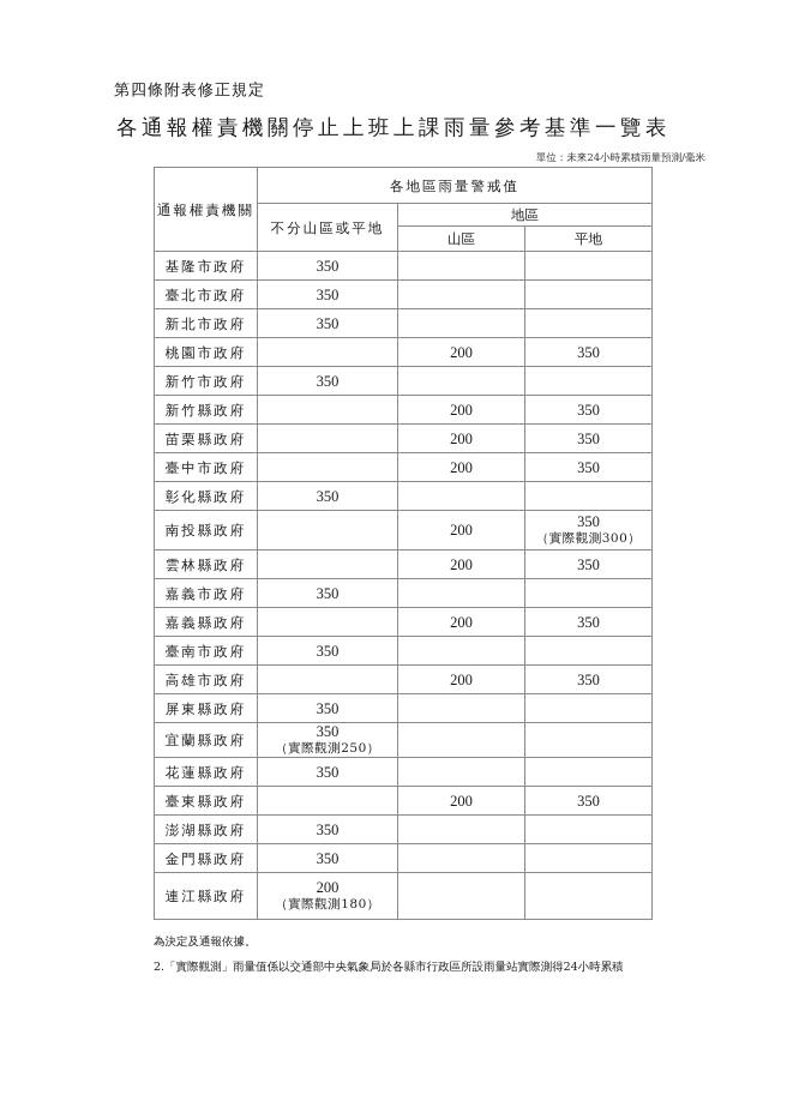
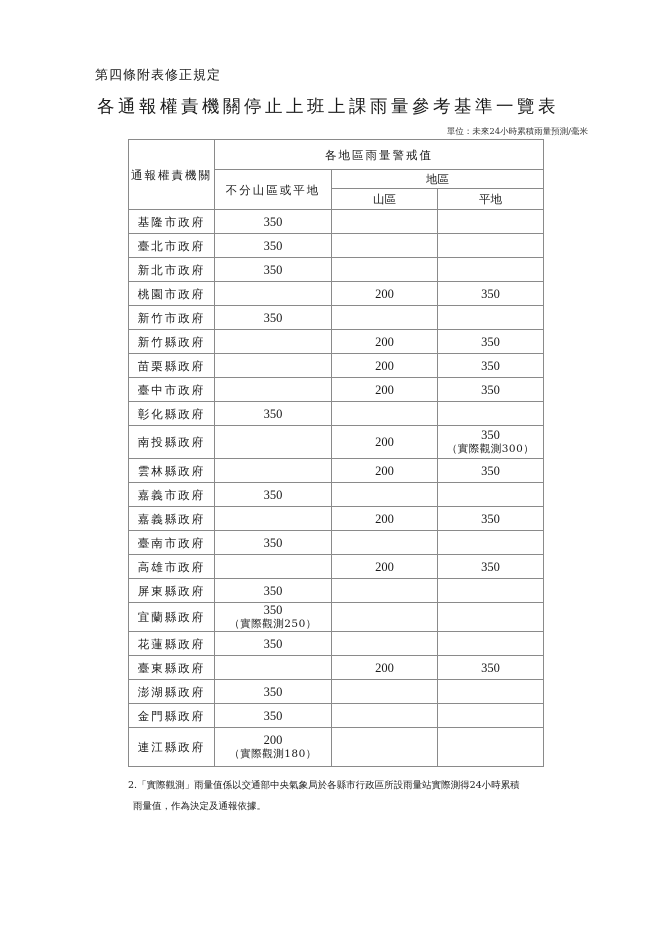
  第四條附表修正規定
  各通報權責機關停止上班上課雨量參考基準一覽表
  單位：未來24小時累積雨量預測/毫米
  通報權責機關	各地區雨量警戒值
  不分山區或平地	地區
  山區	平地
  基隆市政府	350
  臺北市政府	350
  新北市政府	350
  桃園市政府		200	350
  新竹市政府	350
  新竹縣政府		200	350
  苗栗縣政府		200	350
  臺中市政府		200	350
  彰化縣政府	350
  南投縣政府		200	350（實際觀測300）
  雲林縣政府		200	350
  嘉義市政府	350
  嘉義縣政府		200	350
  臺南市政府	350
  高雄市政府		200	350
  屏東縣政府	350
  宜蘭縣政府	350（實際觀測250）
  花蓮縣政府	350
  臺東縣政府		200	350
  澎湖縣政府	350
  金門縣政府	350
  連江縣政府	200（實際觀測180）
- 為決定及通報依據。
  2.「實際觀測」雨量值係以交通部中央氣象局於各縣市行政區所設雨量站實際測得24小時累積
+ 雨量值，作為決定及通報依據。
